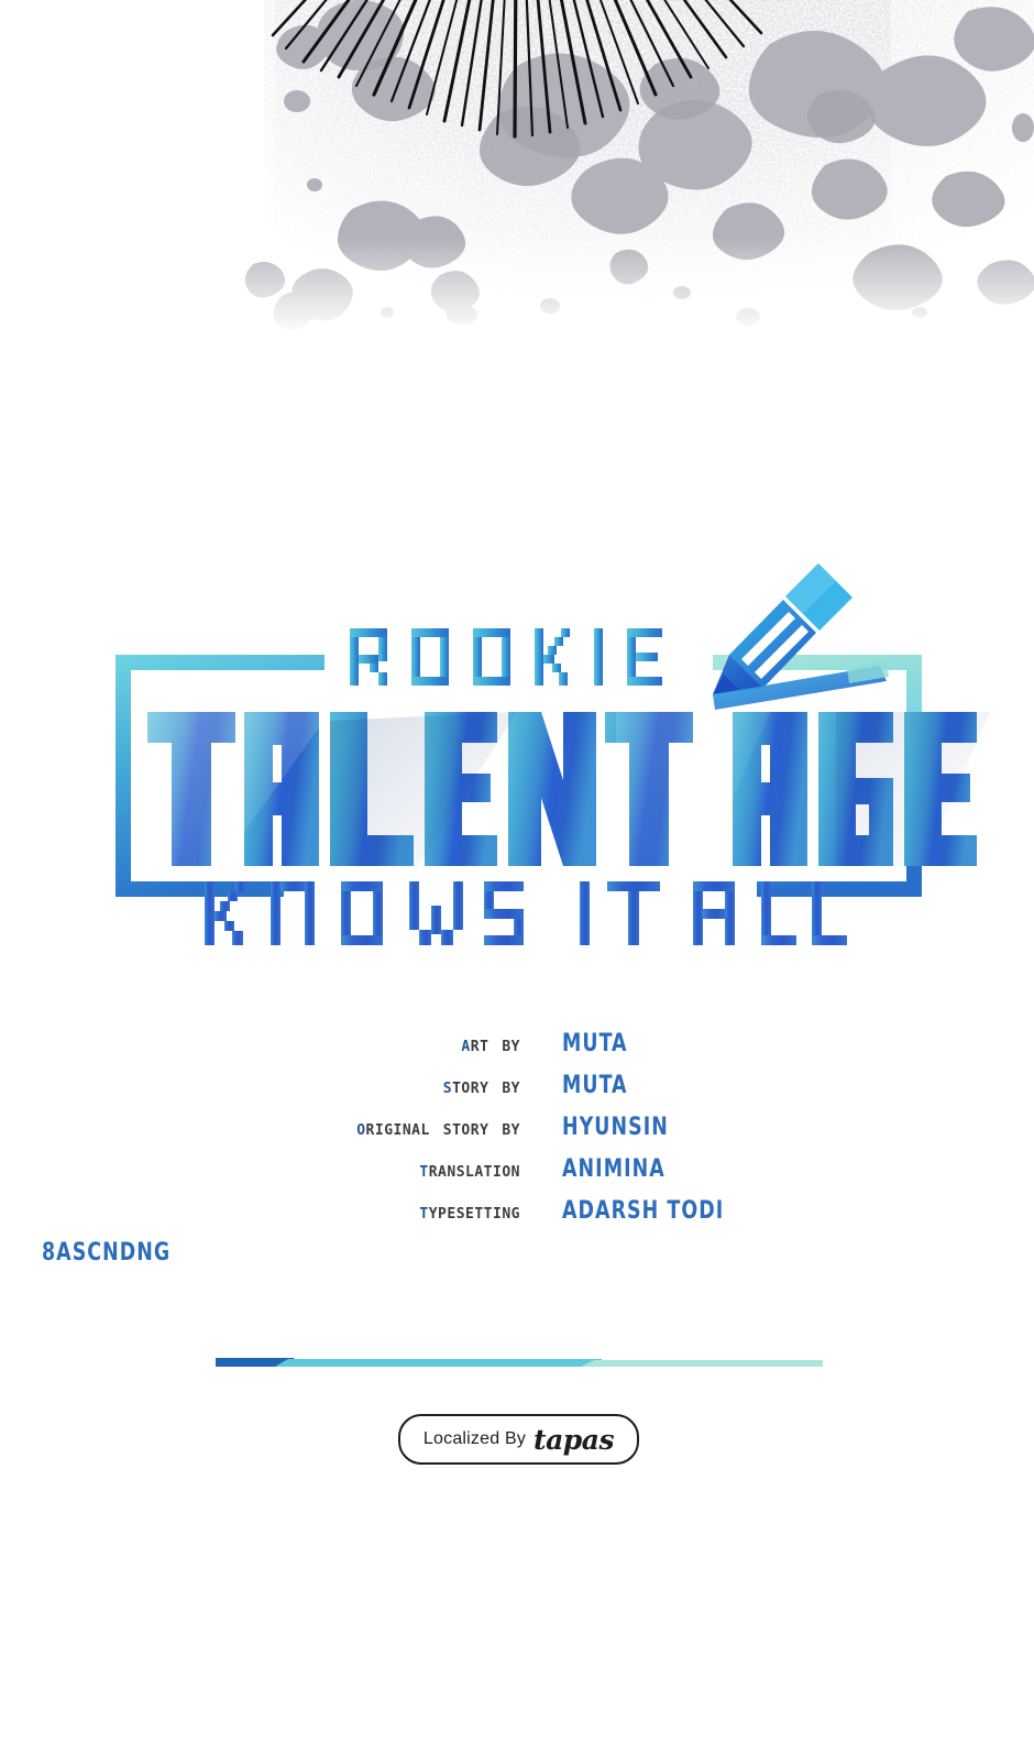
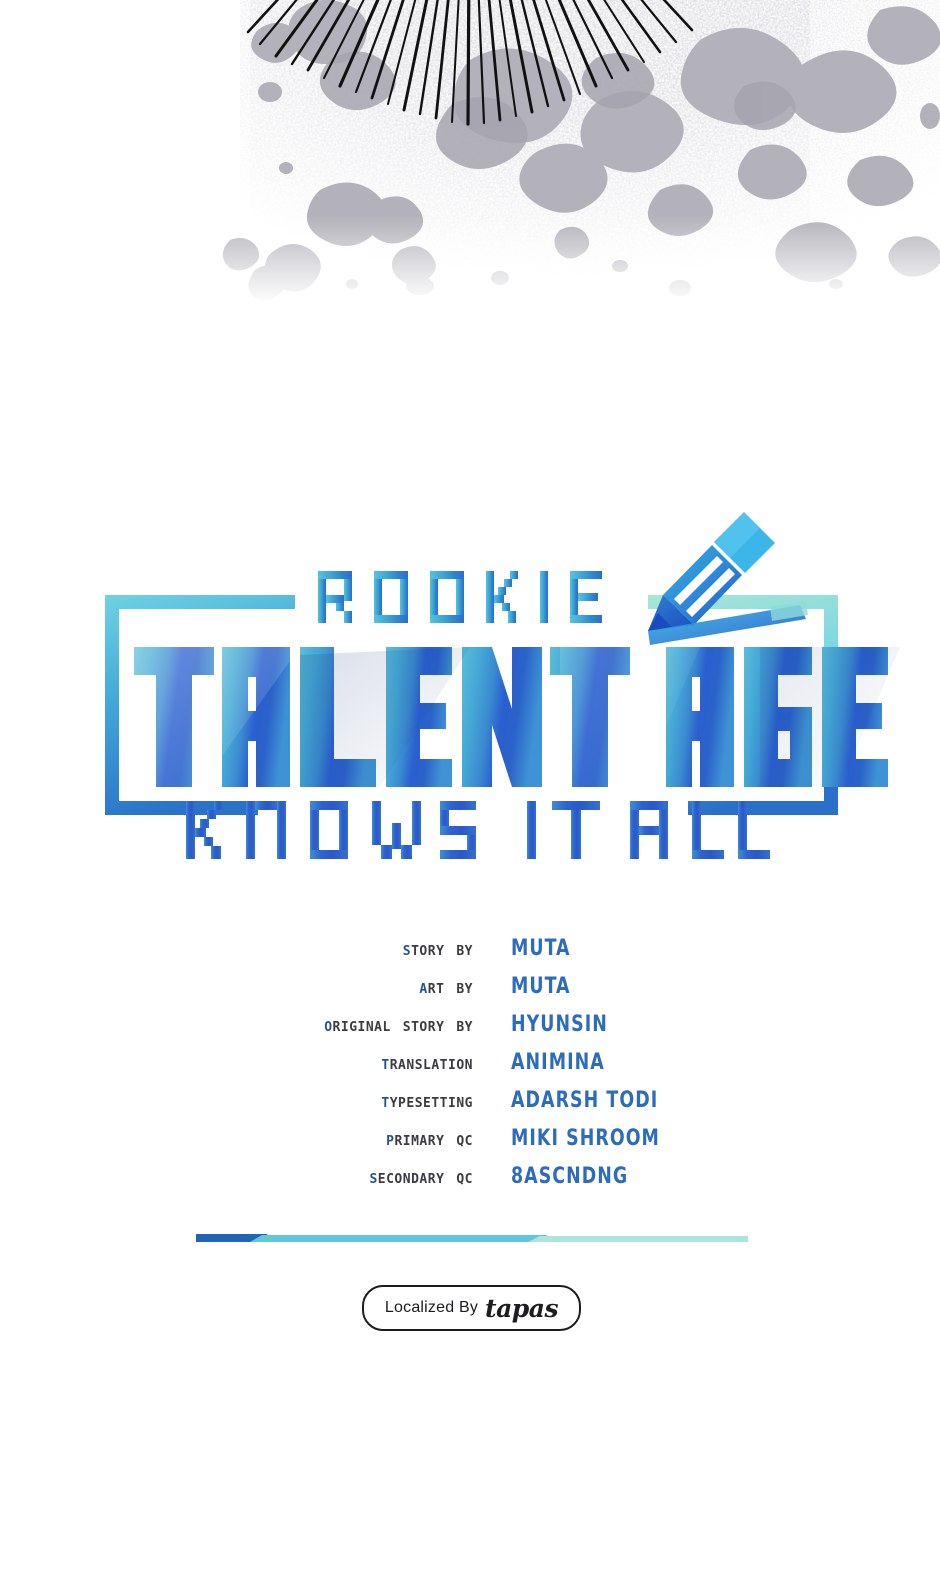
- art by
+ story by
  MUTA
- story by
+ art by
  MUTA
  original story by
  HYUNSIN
  translation
  ANIMINA
  typesetting
  ADARSH TODI
+ primary qc
+ MIKI SHROOM
+ secondary qc
  8ASCNDNG
  Localized By
  tapas
